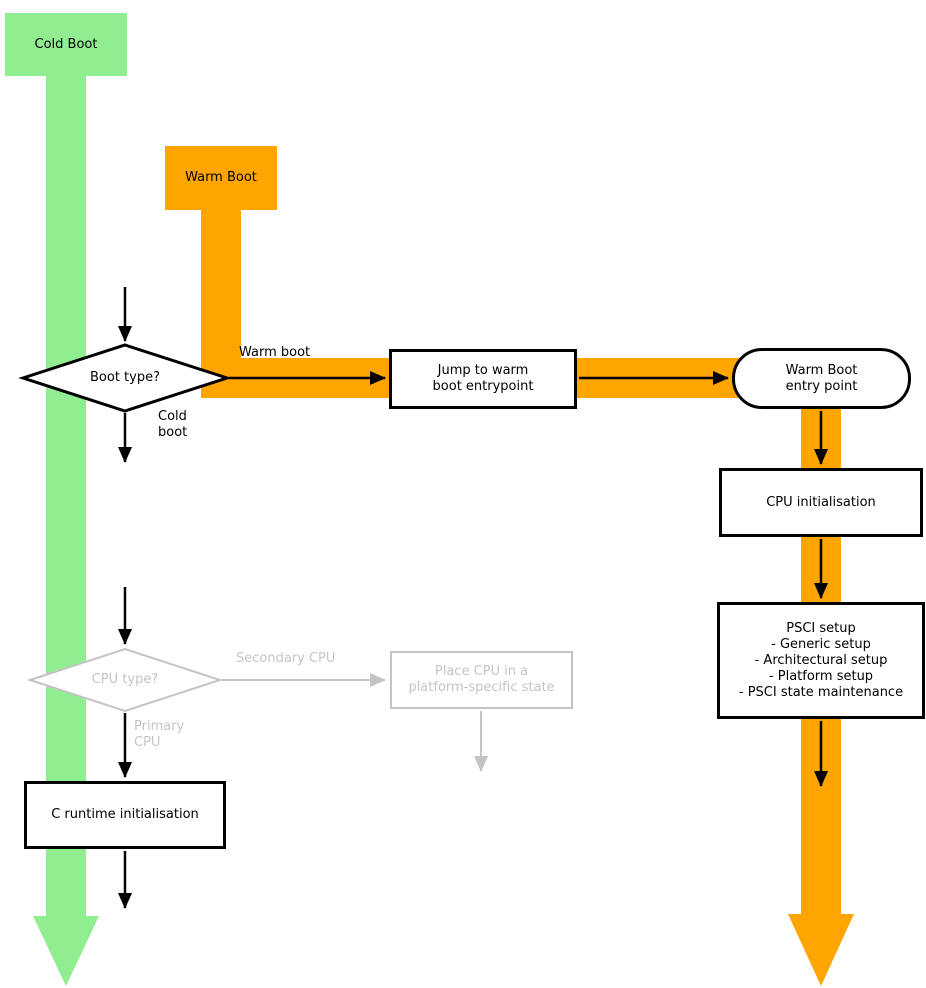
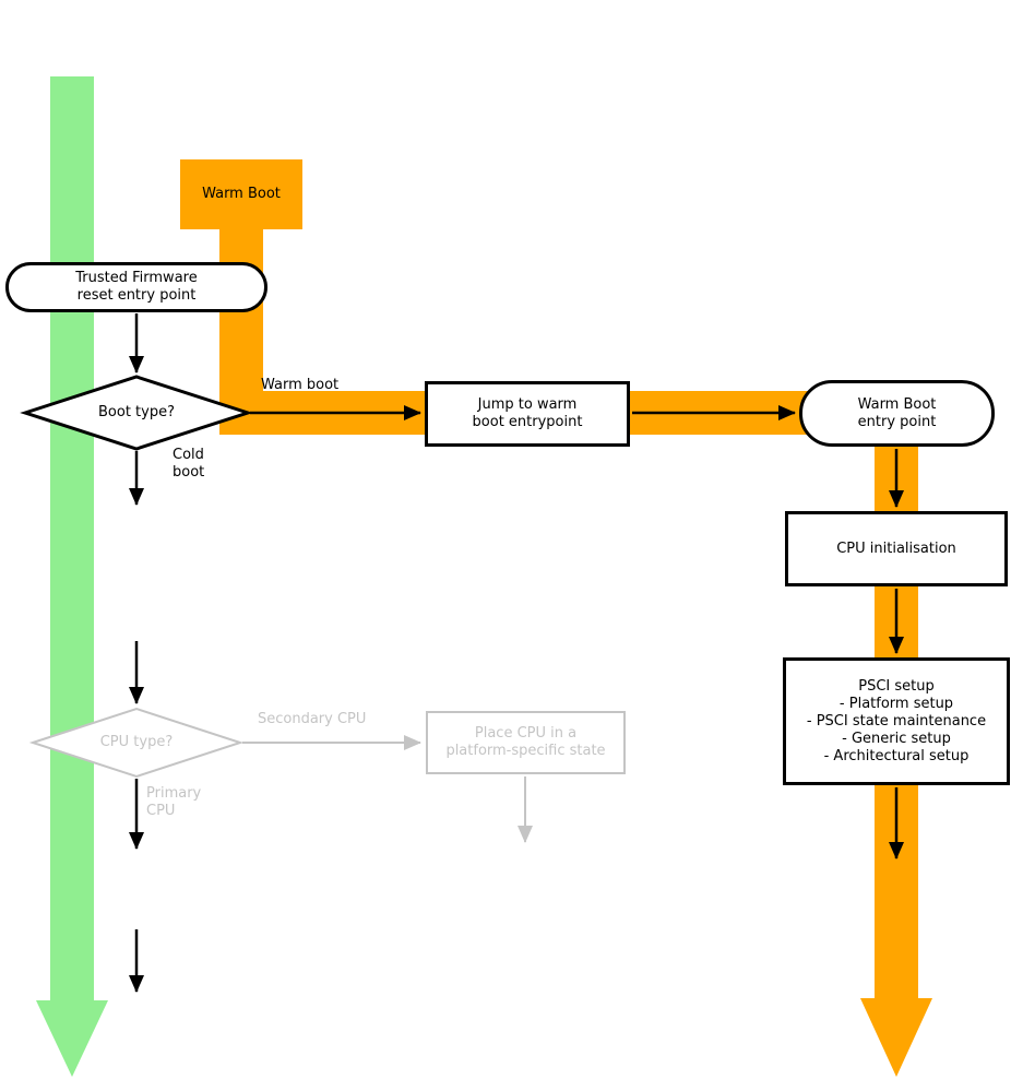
- Cold Boot
  Warm Boot
+ Trusted Firmware
+ reset entry point
  Boot type?
  Jump to warm
  boot entrypoint
  Warm Boot
  entry point
  CPU type?
  Place CPU in a
  platform-specific state
- C runtime initialisation
  CPU initialisation
  PSCI setup
- - Generic setup
+ - Platform setup
- - Architectural setup
+ - PSCI state maintenance
- - Platform setup
+ - Generic setup
- - PSCI state maintenance
+ - Architectural setup
  Warm boot
  Cold
  boot
  Secondary CPU
  Primary
  CPU
